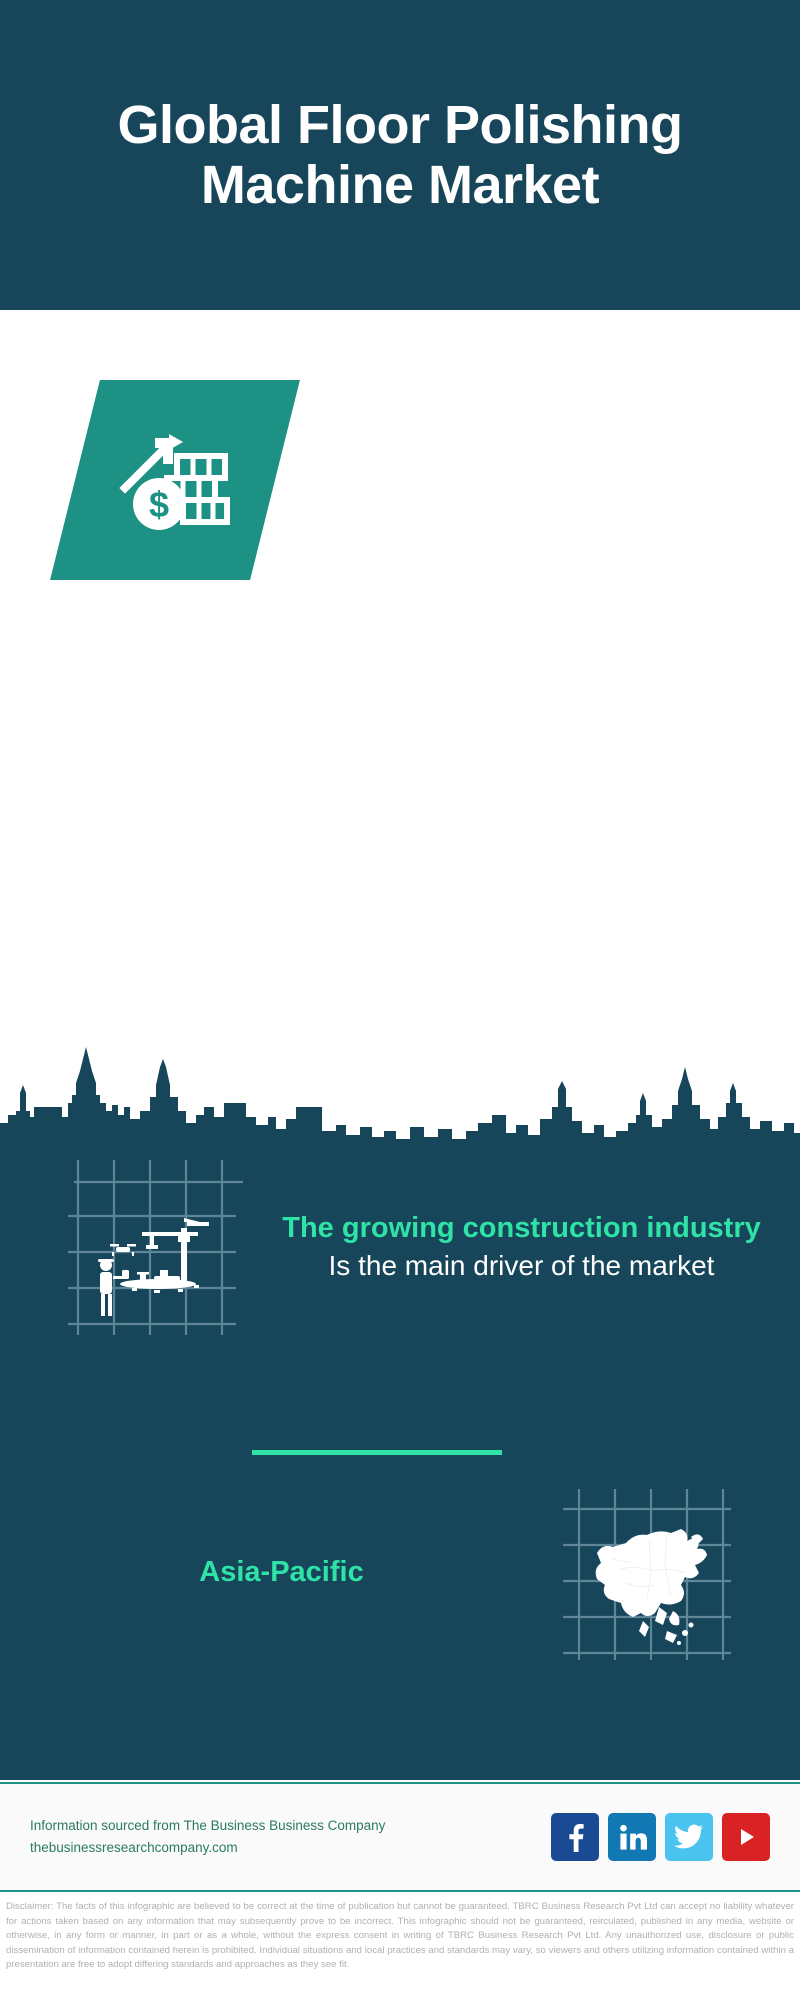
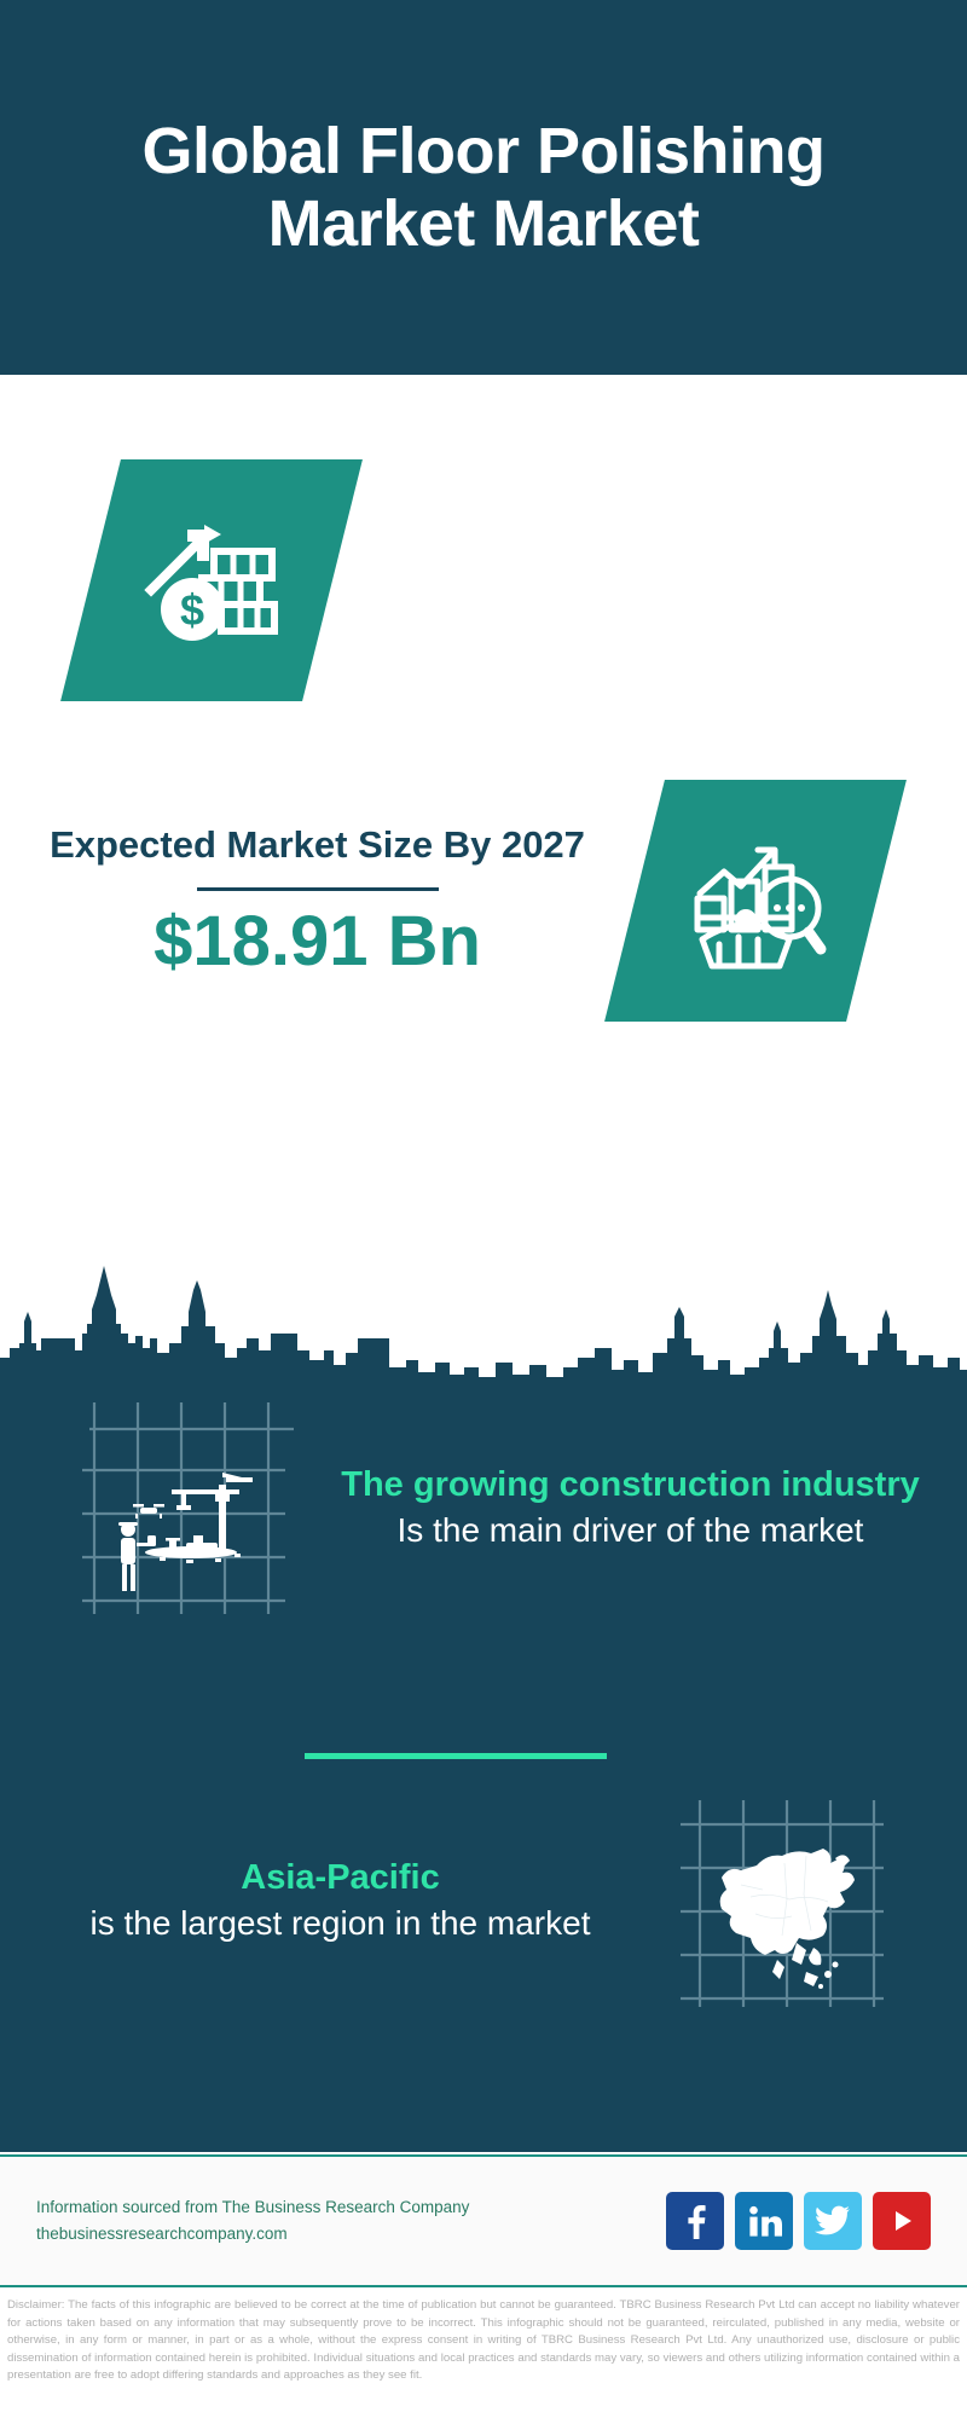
- Global Floor Polishing Machine Market
+ Global Floor Polishing Market Market
+ Expected Market Size By 2027
+ $18.91 Bn
  The growing construction industry
  Is the main driver of the market
  Asia-Pacific
+ is the largest region in the market
- Information sourced from The Business Business Company
+ Information sourced from The Business Research Company
  thebusinessresearchcompany.com
  Disclaimer: The facts of this infographic are believed to be correct at the time of publication but cannot be guaranteed. TBRC Business Research Pvt Ltd can accept no liability whatever for actions taken based on any information that may subsequently prove to be incorrect. This infographic should not be guaranteed, reirculated, published in any media, website or otherwise, in any form or manner, in part or as a whole, without the express consent in writing of TBRC Business Research Pvt Ltd. Any unauthorized use, disclosure or public dissemination of information contained herein is prohibited. Individual situations and local practices and standards may vary, so viewers and others utilizing information contained within a presentation are free to adopt differing standards and approaches as they see fit.
